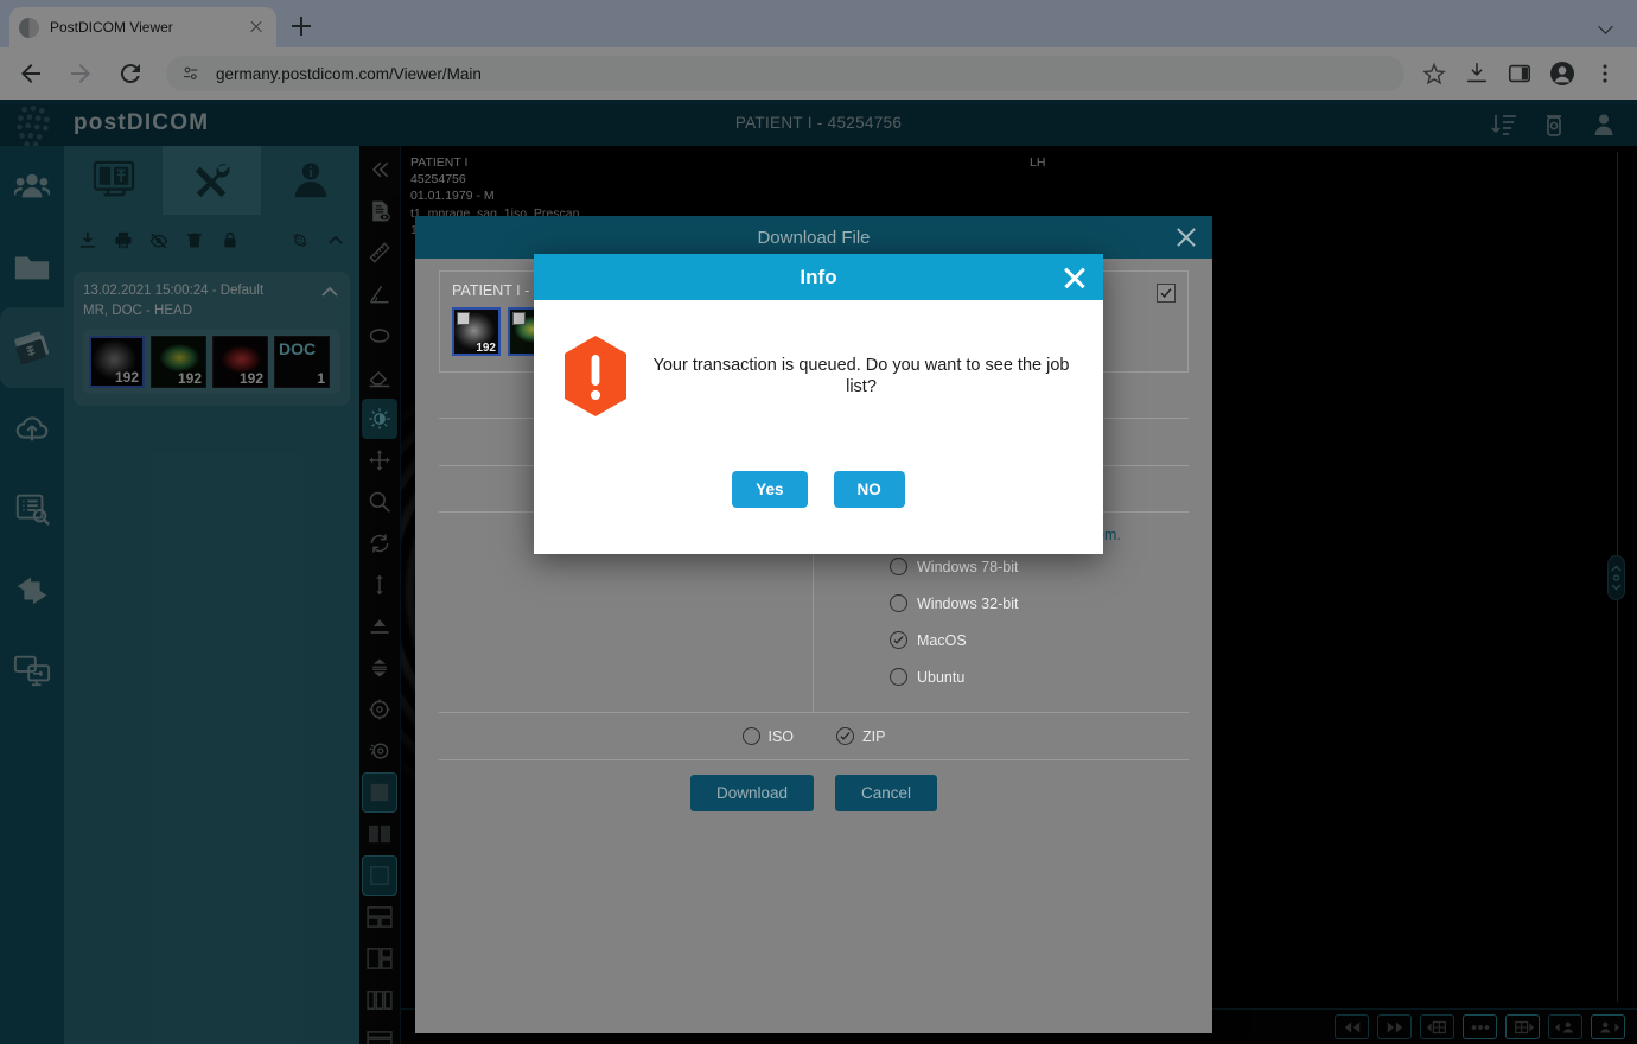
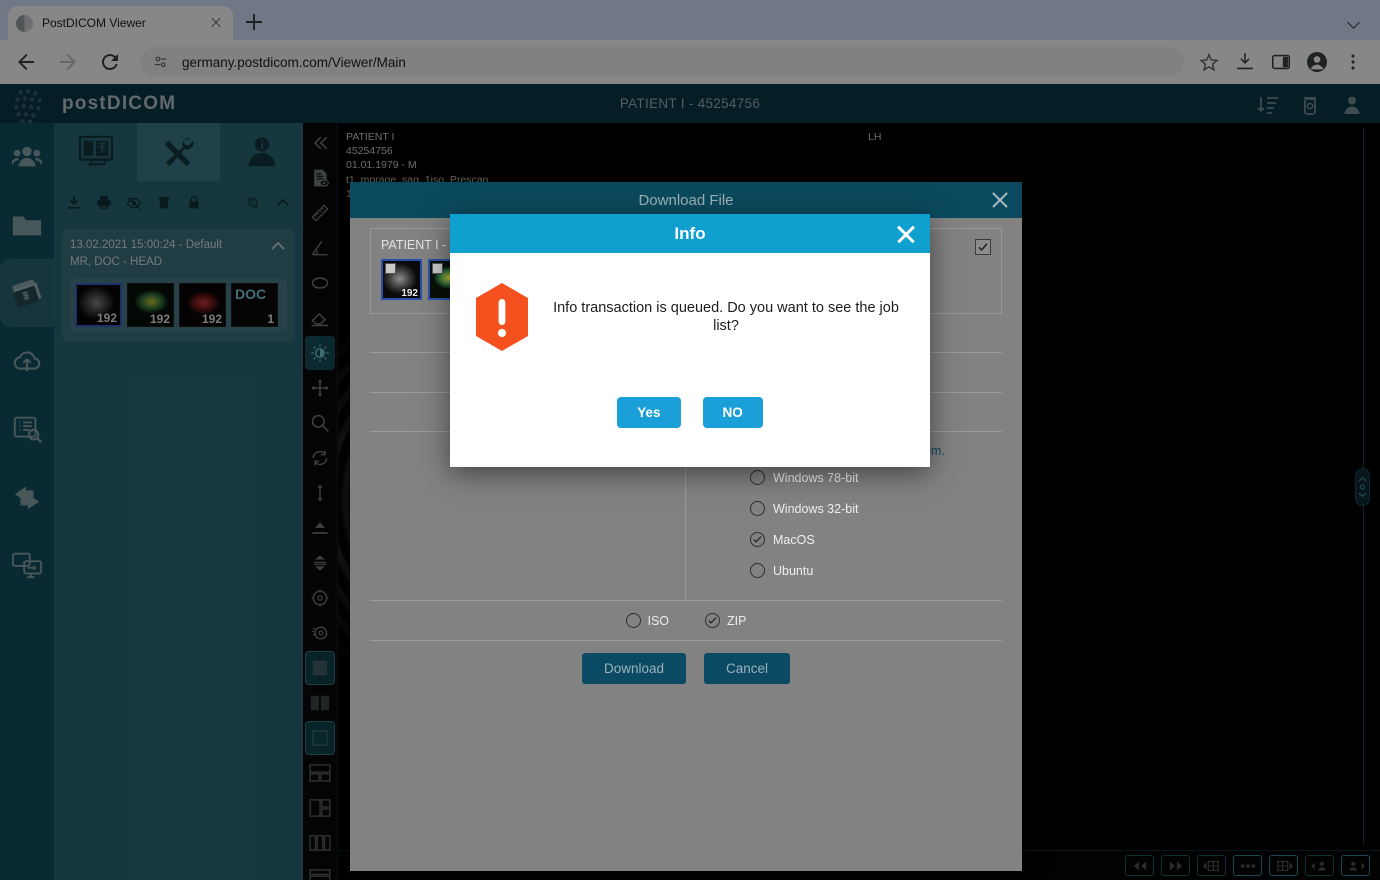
  PostDICOM Viewer
  germany.postdicom.com/Viewer/Main
  postDICOM
  PATIENT I - 45254756
  i
  13.02.2021 15:00:24 - Default
  MR, DOC - HEAD
  192
  192
  192
  DOC
  1
  PATIENT I
  45254756
  01.01.1979 - M
  t1_mprage_sag_1iso_Prescan
  1
  LH
  Download File
  PATIENT I -
  192
  Windows 78-bit
  Windows 32-bit
  MacOS
  Ubuntu
  ISO
  ZIP
  Download
  Cancel
  Info
- Your transaction is queued. Do you want to see the job list?
+ Info transaction is queued. Do you want to see the job list?
  Yes
  NO
